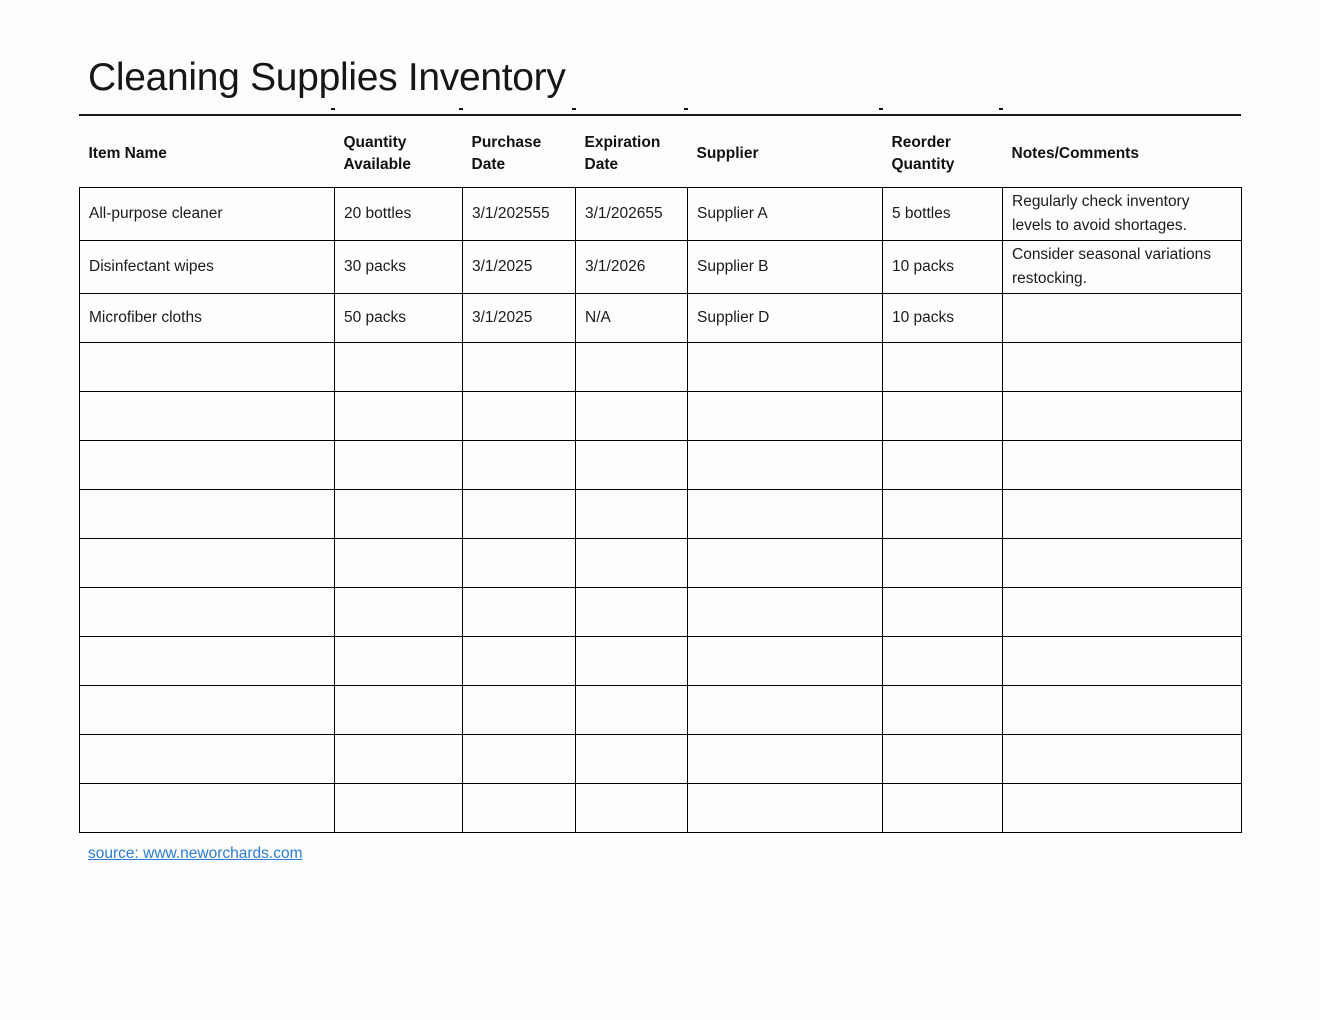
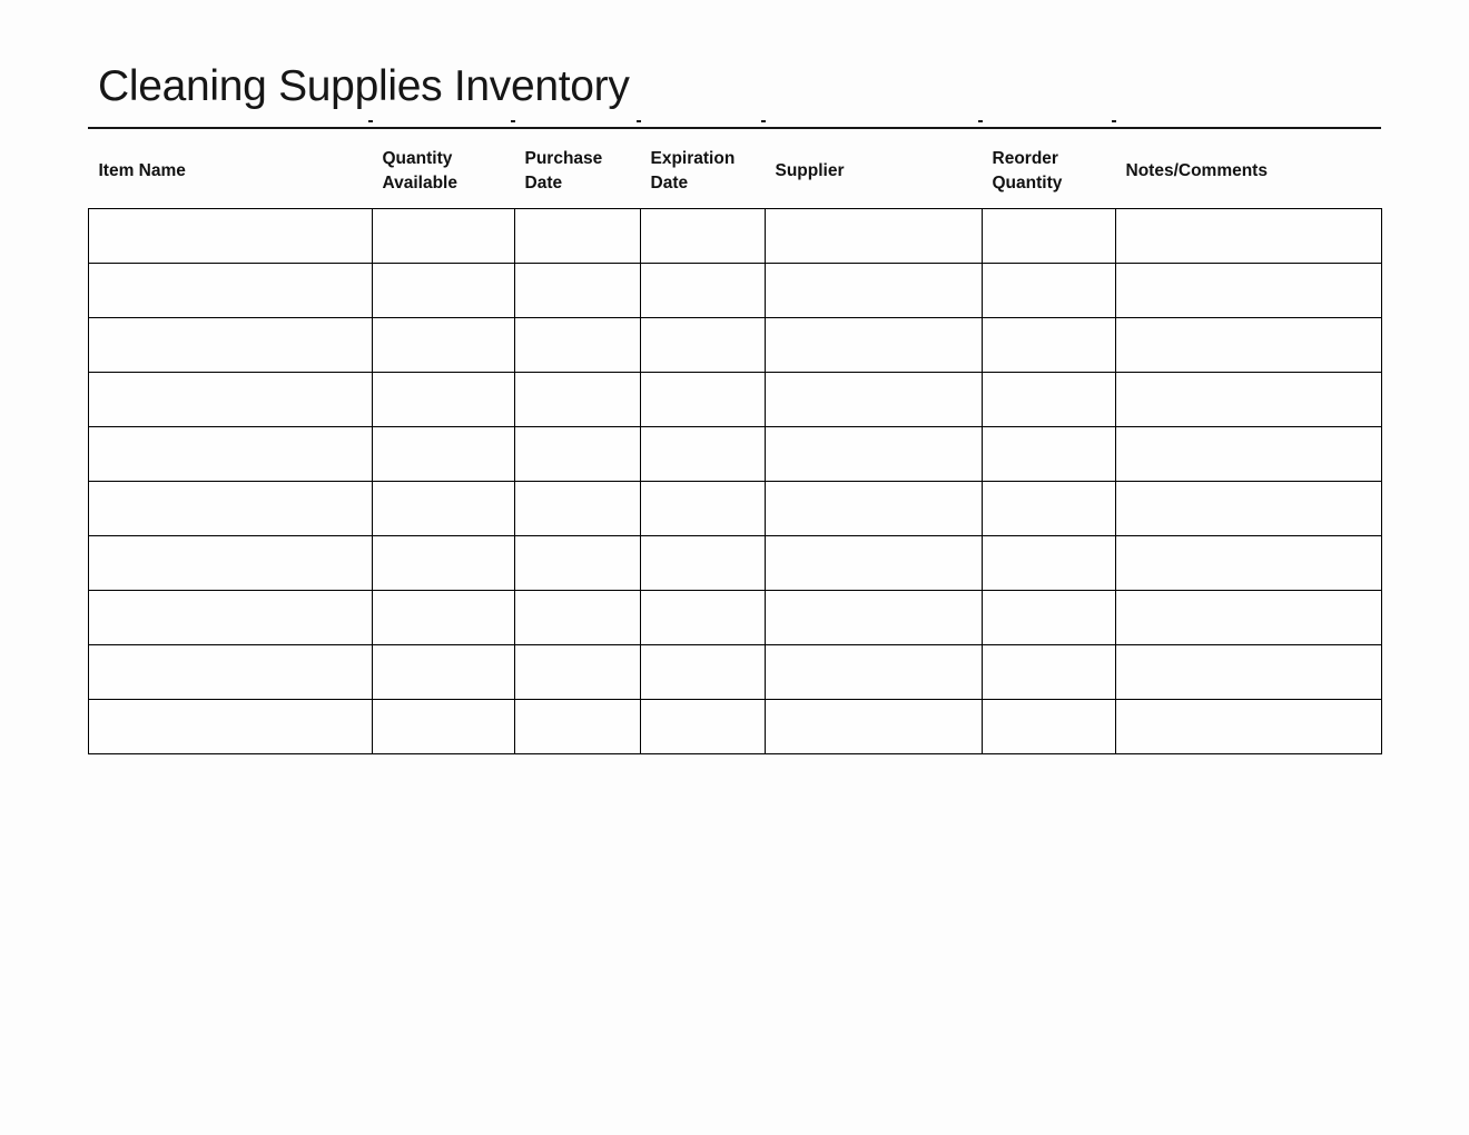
  Cleaning Supplies Inventory
  Item Name	Quantity Available	Purchase Date	Expiration Date	Supplier	Reorder Quantity	Notes/Comments
- All-purpose cleaner	20 bottles	3/1/202555	3/1/202655	Supplier A	5 bottles	Regularly check inventory levels to avoid shortages.
- Disinfectant wipes	30 packs	3/1/2025	3/1/2026	Supplier B	10 packs	Consider seasonal variations restocking.
- Microfiber cloths	50 packs	3/1/2025	N/A	Supplier D	10 packs
- source: www.neworchards.com
